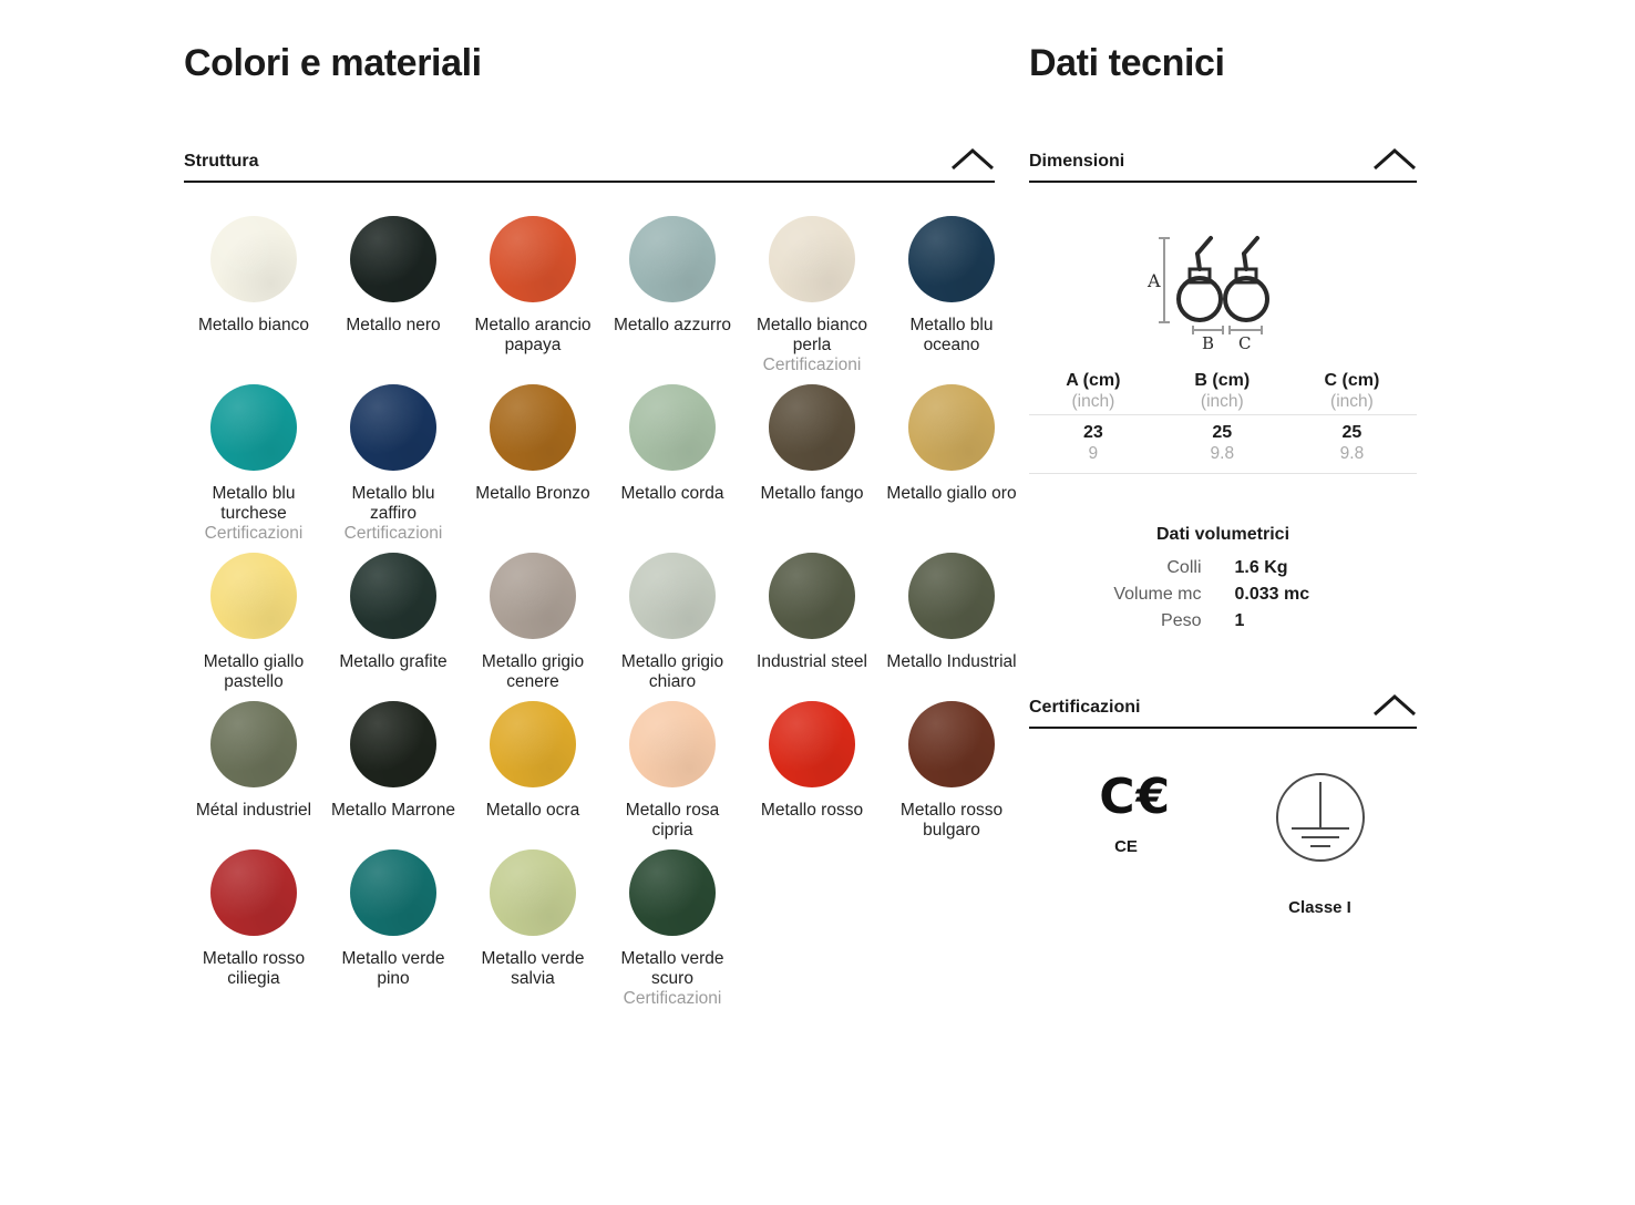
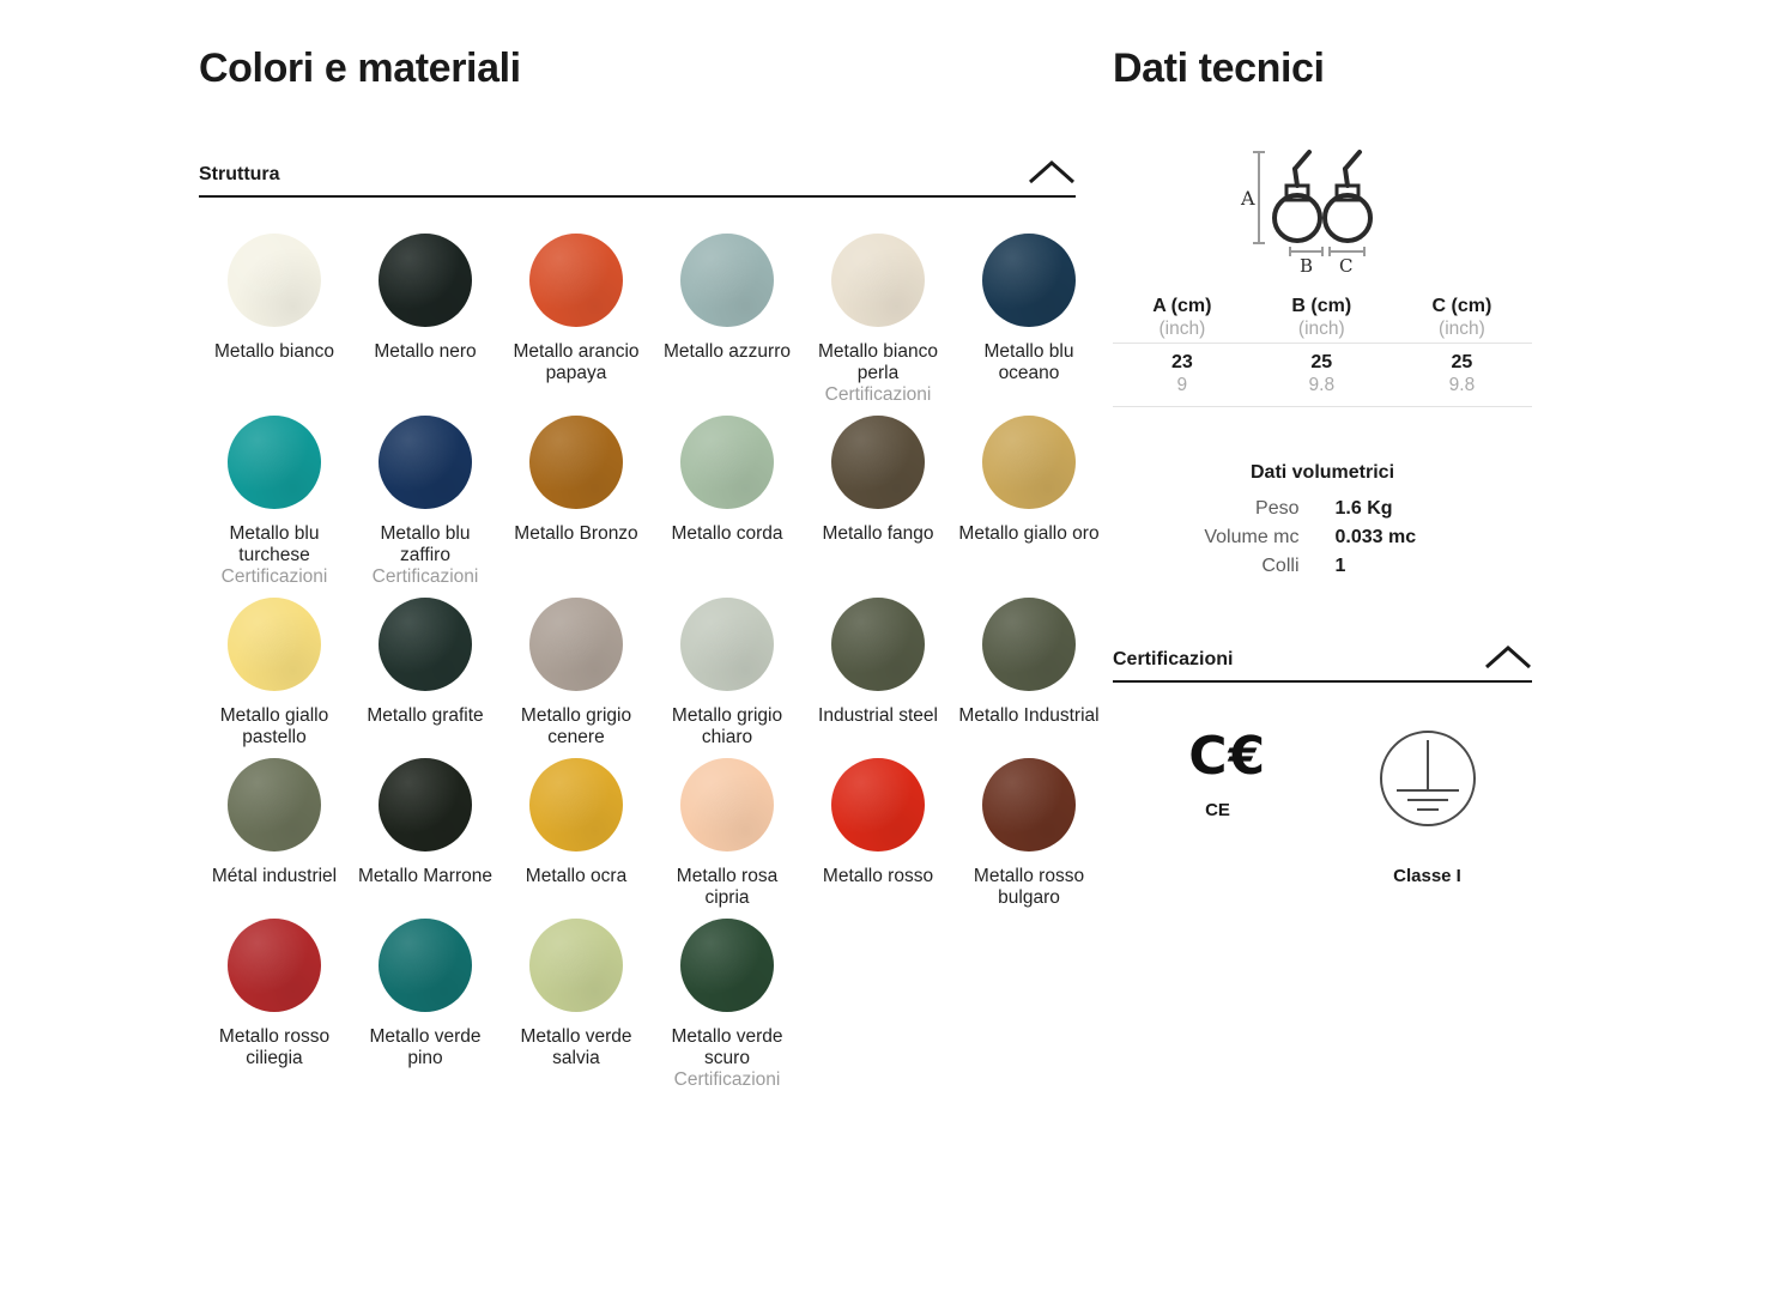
  Colori e materiali
  Struttura
  Metallo bianco
  Metallo nero
  Metallo arancio papaya
  Metallo azzurro
  Metallo bianco perla
  Certificazioni
  Metallo blu oceano
  Metallo blu turchese
  Certificazioni
  Metallo blu zaffiro
  Certificazioni
  Metallo Bronzo
  Metallo corda
  Metallo fango
  Metallo giallo oro
  Metallo giallo pastello
  Metallo grafite
  Metallo grigio cenere
  Metallo grigio chiaro
  Industrial steel
  Metallo Industrial
  Métal industriel
  Metallo Marrone
  Metallo ocra
  Metallo rosa cipria
  Metallo rosso
  Metallo rosso bulgaro
  Metallo rosso ciliegia
  Metallo verde pino
  Metallo verde salvia
  Metallo verde scuro
  Certificazioni
  Dati tecnici
- Dimensioni
  A
  B
  C
  A (cm) (inch)	B (cm) (inch)	C (cm) (inch)
  23 9	25 9.8	25 9.8
  Dati volumetrici
- Colli
+ Peso
  1.6 Kg
  Volume mc
  0.033 mc
- Peso
+ Colli
  1
  Certificazioni
  C€
  CE
  Classe I
